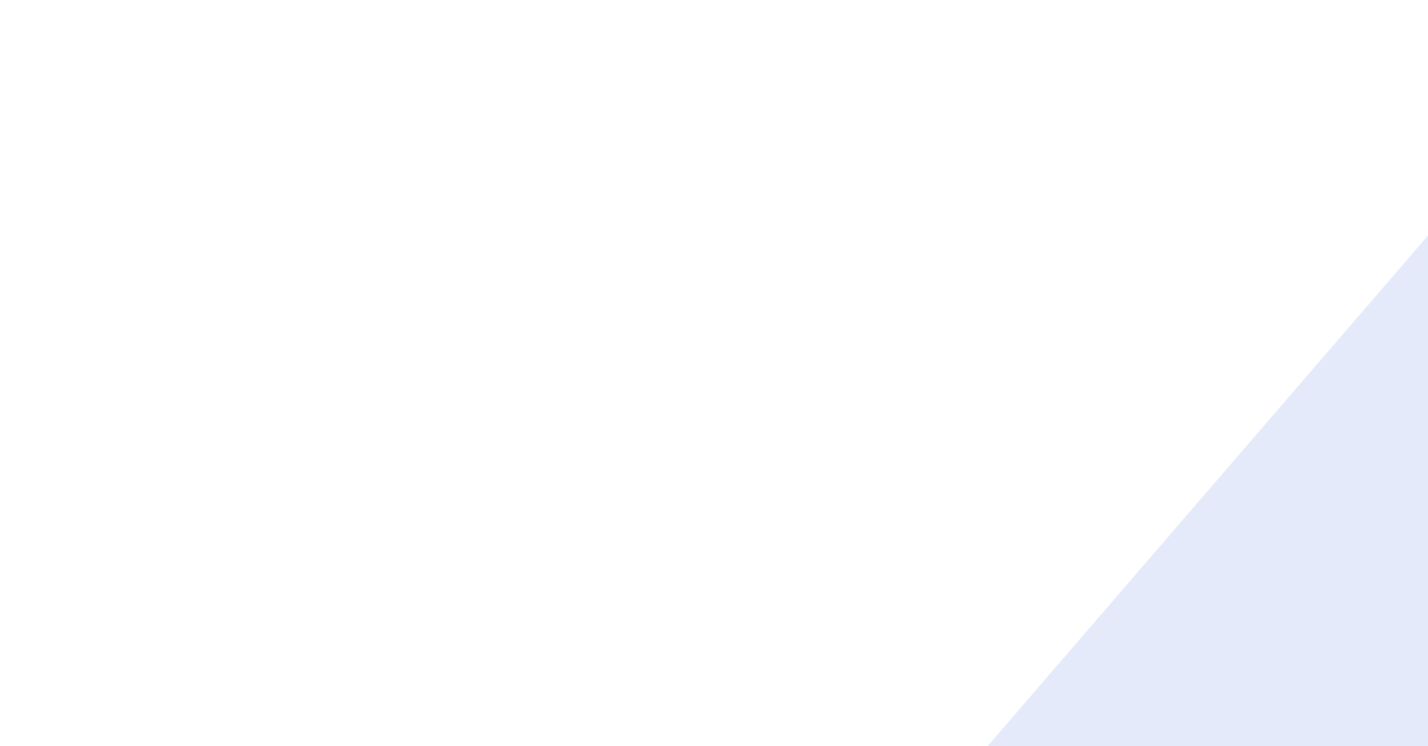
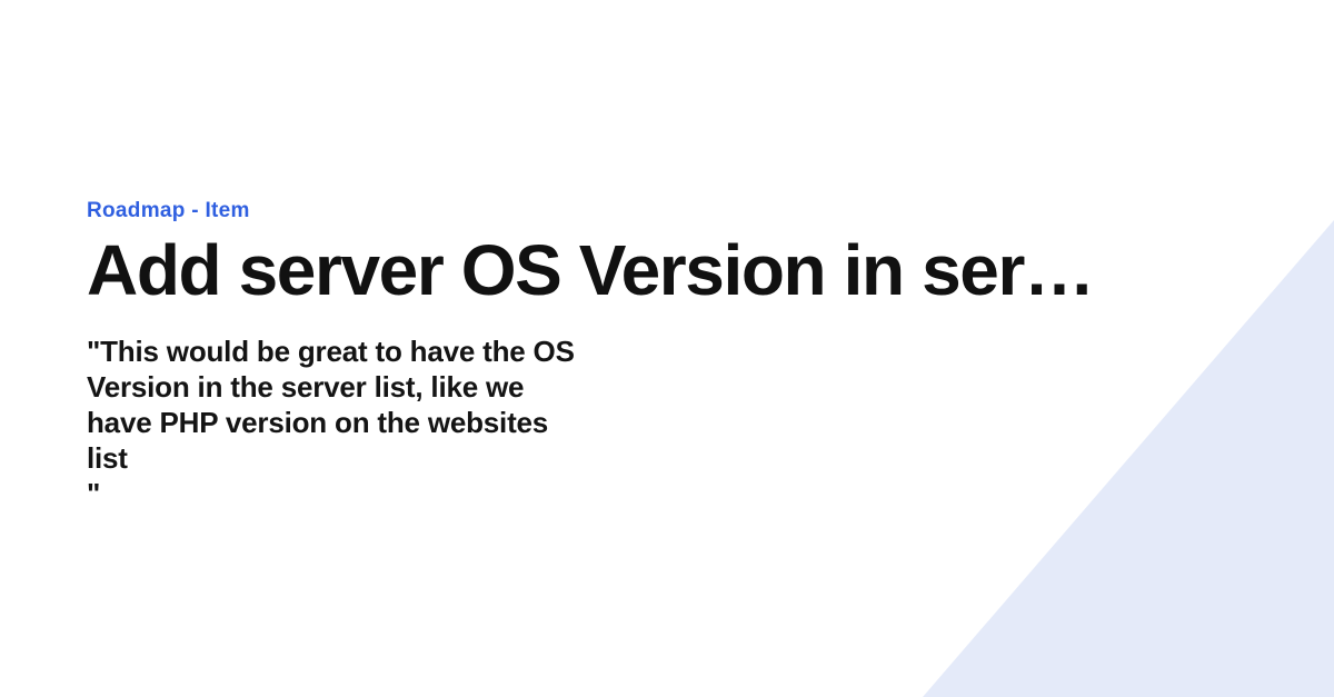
+ Roadmap - Item
+ Add server OS Version in ser…
+ "This would be great to have the OS
+ Version in the server list, like we
+ have PHP version on the websites
+ list
+ "
